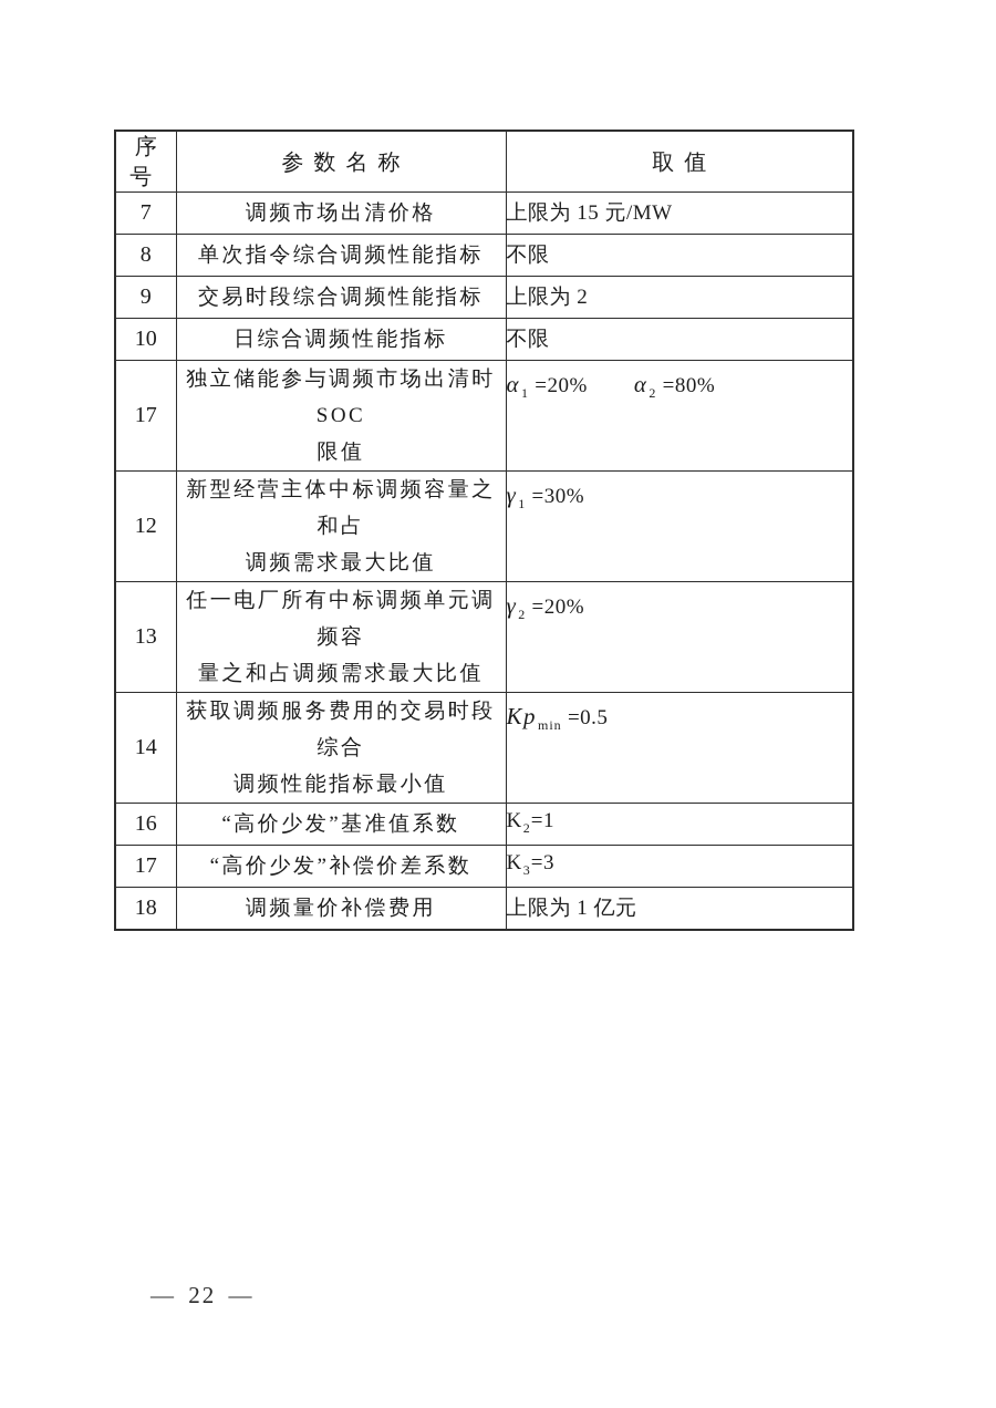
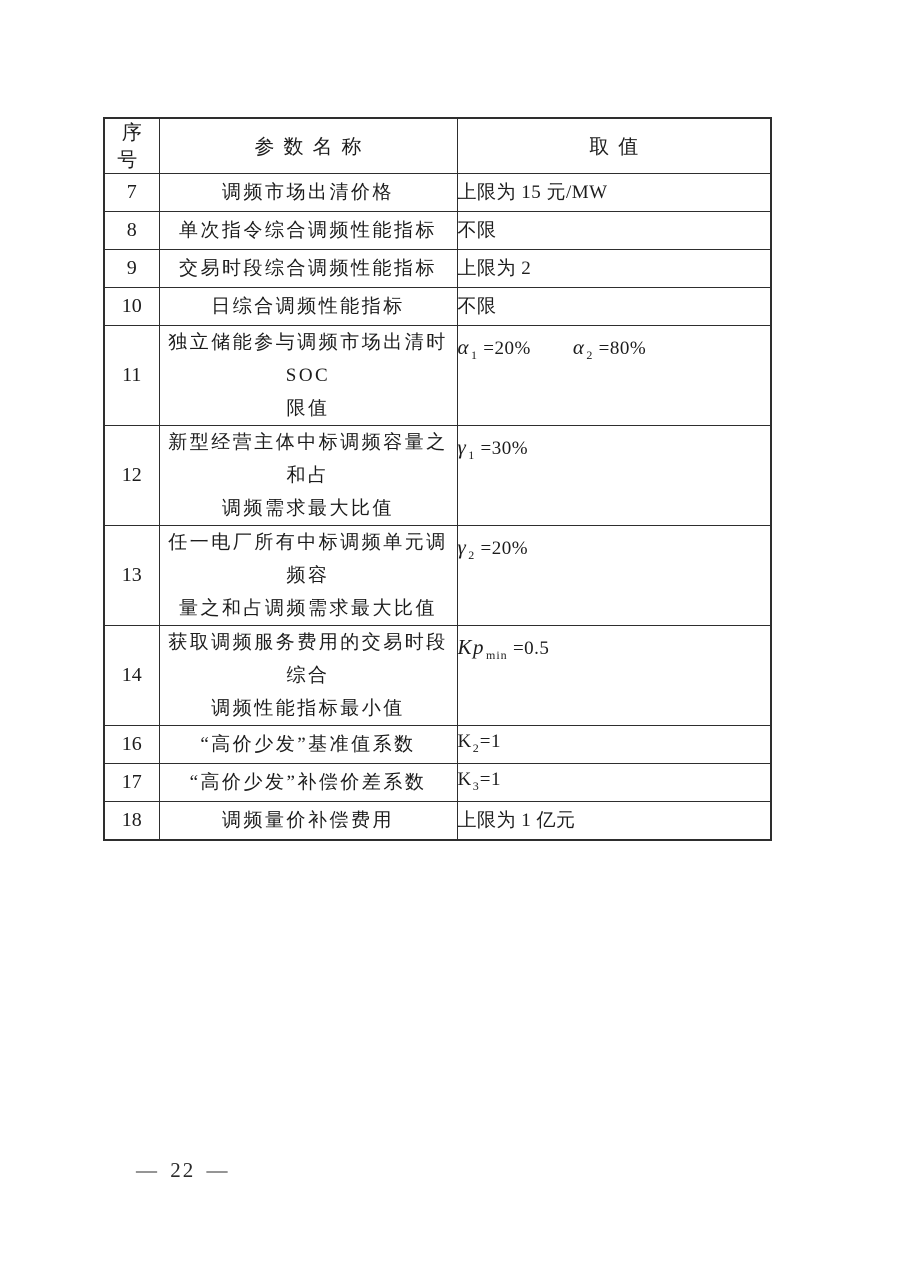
  序号	参数名称	取值
  7	调频市场出清价格	上限为 15 元/MW
  8	单次指令综合调频性能指标	不限
  9	交易时段综合调频性能指标	上限为 2
  10	日综合调频性能指标	不限
- 17	独立储能参与调频市场出清时 SOC限值	α1 =20% α2 =80%
+ 11	独立储能参与调频市场出清时 SOC限值	α1 =20% α2 =80%
  12	新型经营主体中标调频容量之和占调频需求最大比值	γ1 =30%
  13	任一电厂所有中标调频单元调频容量之和占调频需求最大比值	γ2 =20%
  14	获取调频服务费用的交易时段综合调频性能指标最小值	Kpmin =0.5
  16	“高价少发”基准值系数	K2=1
- 17	“高价少发”补偿价差系数	K3=3
+ 17	“高价少发”补偿价差系数	K3=1
  18	调频量价补偿费用	上限为 1 亿元
  — 22 —
